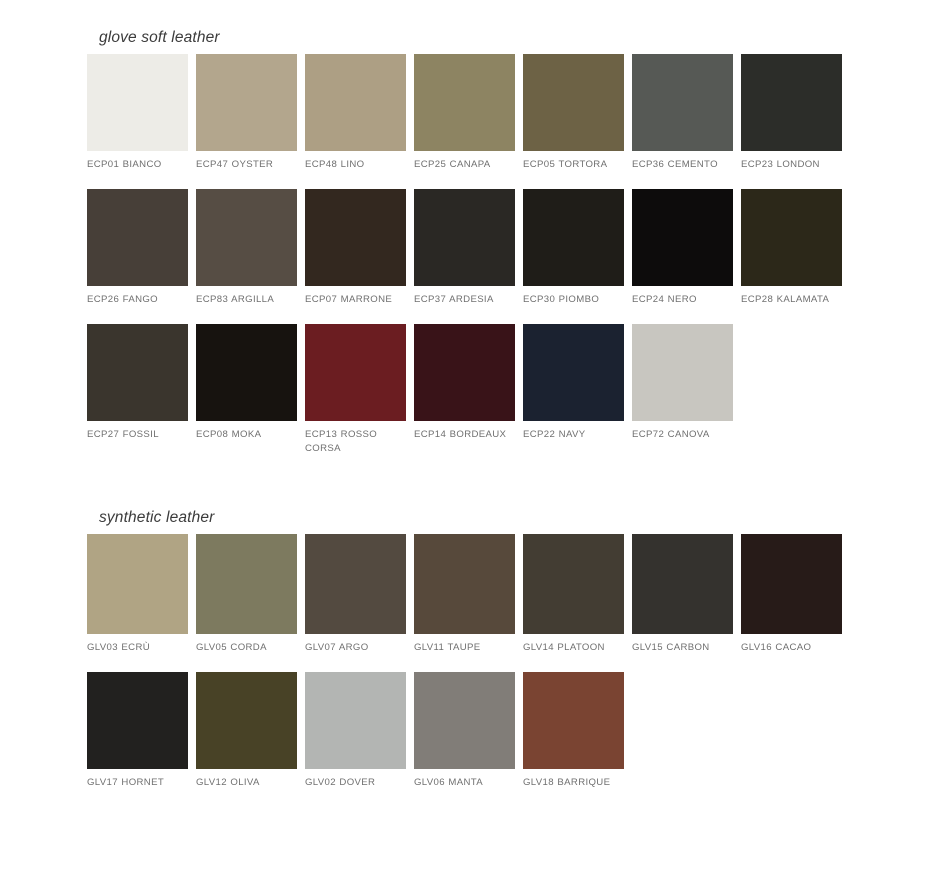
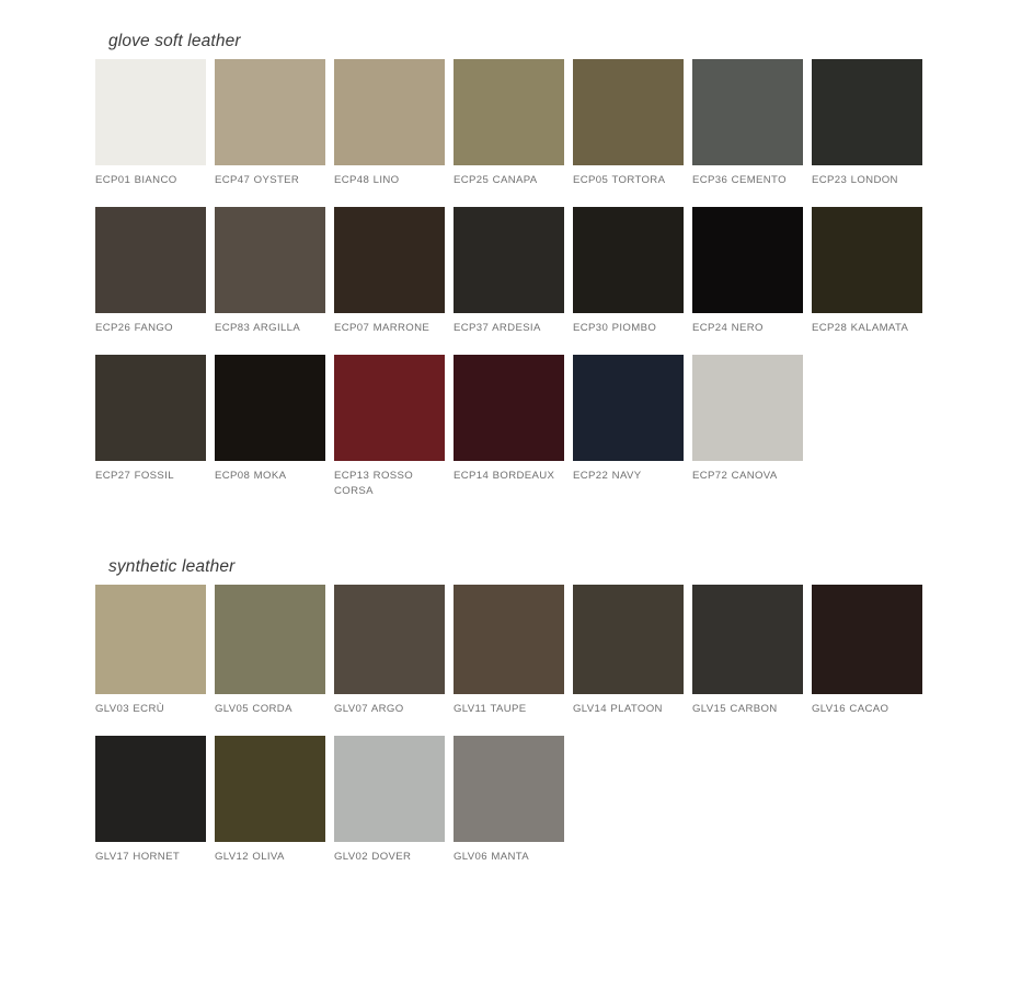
  glove soft leather
  ECP01 BIANCO
  ECP47 OYSTER
  ECP48 LINO
  ECP25 CANAPA
  ECP05 TORTORA
  ECP36 CEMENTO
  ECP23 LONDON
  ECP26 FANGO
  ECP83 ARGILLA
  ECP07 MARRONE
  ECP37 ARDESIA
  ECP30 PIOMBO
  ECP24 NERO
  ECP28 KALAMATA
  ECP27 FOSSIL
  ECP08 MOKA
  ECP13 ROSSO CORSA
  ECP14 BORDEAUX
  ECP22 NAVY
  ECP72 CANOVA
  synthetic leather
  GLV03 ECRÙ
  GLV05 CORDA
  GLV07 ARGO
  GLV11 TAUPE
  GLV14 PLATOON
  GLV15 CARBON
  GLV16 CACAO
  GLV17 HORNET
  GLV12 OLIVA
  GLV02 DOVER
  GLV06 MANTA
- GLV18 BARRIQUE
